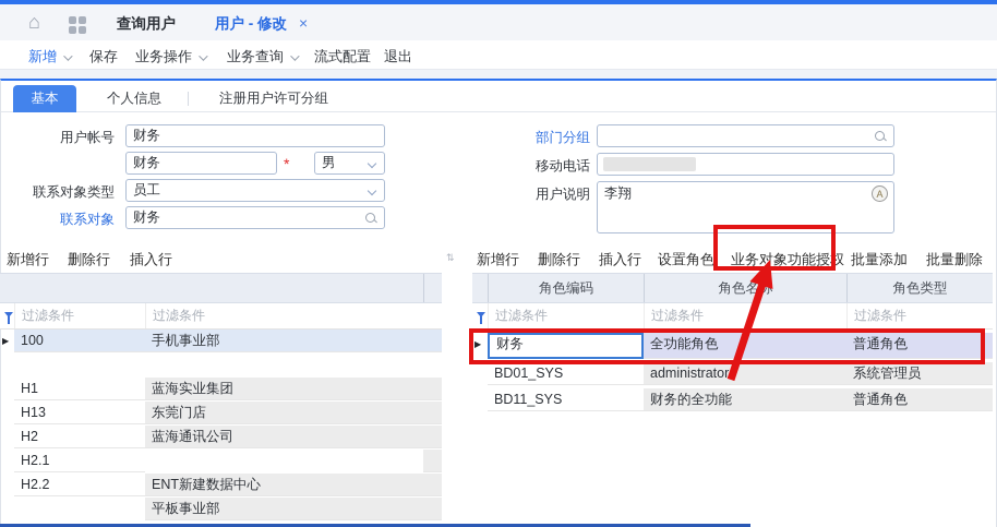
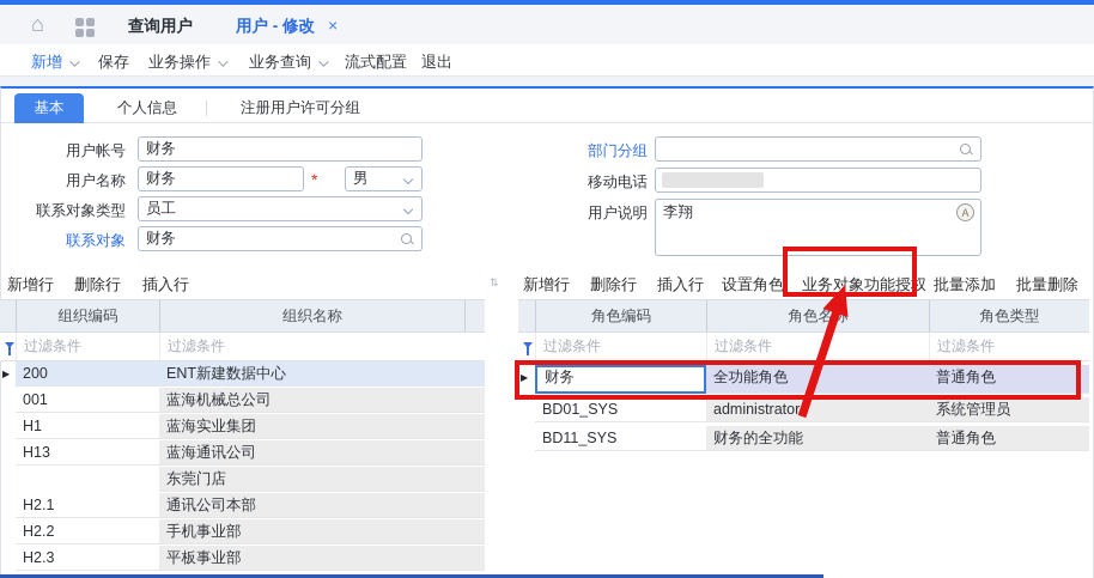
  ⌂
  查询用户
  用户 - 修改
  ×
  新增
  保存
  业务操作
  业务查询
  流式配置
  退出
  基本
  个人信息
  注册用户许可分组
  用户帐号
  财务
+ 用户名称
  财务
  *
  男
  联系对象类型
  员工
  联系对象
  财务
  部门分组
  移动电话
  用户说明
  李翔
  A
  新增行
  删除行
  插入行
  ⇅
  新增行
  删除行
  插入行
  设置角色
  业务对象功能授权
  批量添加
  批量删除
+ 组织编码
+ 组织名称
  过滤条件
  过滤条件
  ▶
- 100
+ 200
- 手机事业部
+ ENT新建数据中心
+ 001
+ 蓝海机械总公司
  H1
  蓝海实业集团
  H13
- 东莞门店
+ 蓝海通讯公司
- H2
- 蓝海通讯公司
+ 东莞门店
  H2.1
+ 通讯公司本部
  H2.2
- ENT新建数据中心
+ 手机事业部
+ H2.3
  平板事业部
  角色编码
  角色名称
  角色类型
  过滤条件
  过滤条件
  过滤条件
  ▶
  财务
  全功能角色
  普通角色
  BD01_SYS
  administrator
  系统管理员
  BD11_SYS
  财务的全功能
  普通角色
